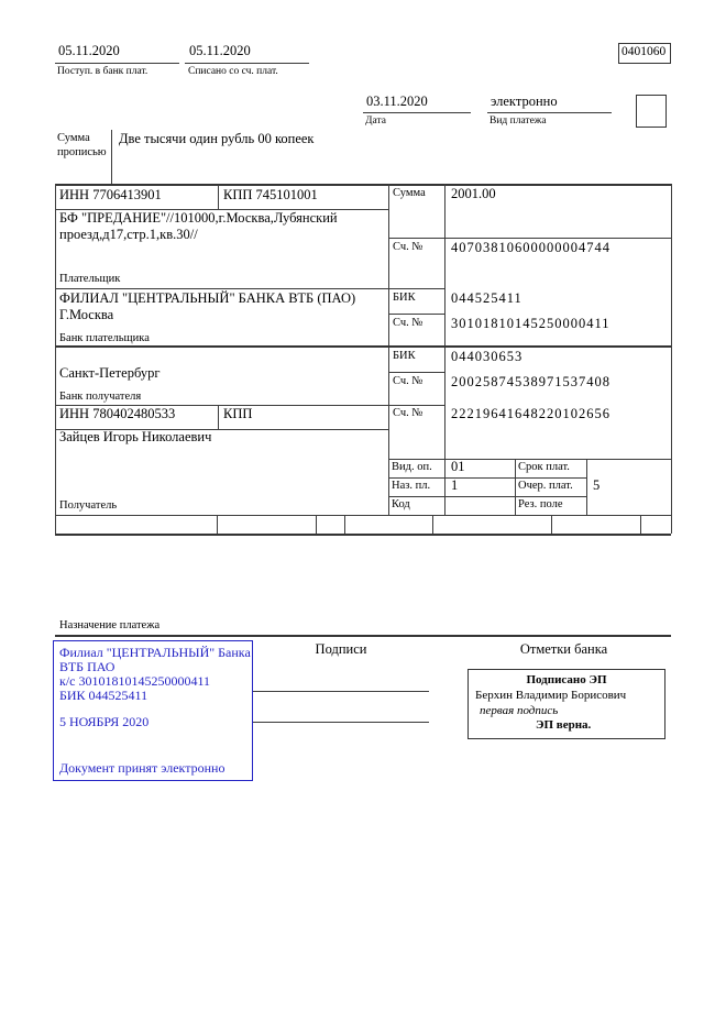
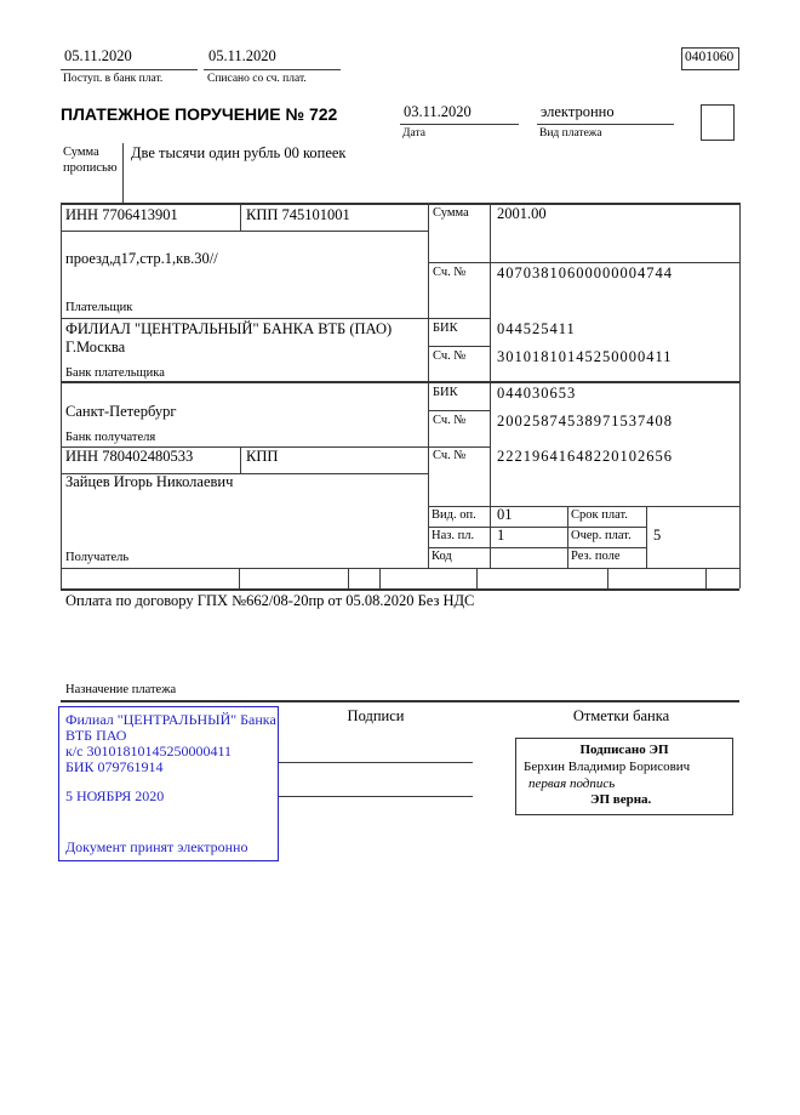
  05.11.2020
  Поступ. в банк плат.
  05.11.2020
  Списано со сч. плат.
  0401060
+ ПЛАТЕЖНОЕ ПОРУЧЕНИЕ № 722
  03.11.2020
  Дата
  электронно
  Вид платежа
  Сумма
  прописью
  Две тысячи один рубль 00 копеек
  ИНН 7706413901
  КПП 745101001
- БФ "ПРЕДАНИЕ"//101000,г.Москва,Лубянский
  проезд,д17,стр.1,кв.30//
  Плательщик
  Сумма
  2001.00
  Сч. №
  40703810600000004744
  ФИЛИАЛ "ЦЕНТРАЛЬНЫЙ" БАНКА ВТБ (ПАО)
  Г.Москва
  Банк плательщика
  БИК
  044525411
  Сч. №
  30101810145250000411
  Санкт-Петербург
  Банк получателя
  БИК
  044030653
  Сч. №
  20025874538971537408
  ИНН 780402480533
  КПП
  Зайцев Игорь Николаевич
  Получатель
  Сч. №
  22219641648220102656
  Вид. оп.
  01
  Срок плат.
  Наз. пл.
  1
  Очер. плат.
  5
  Код
  Рез. поле
+ Оплата по договору ГПХ №662/08-20пр от 05.08.2020 Без НДС
  Назначение платежа
  Филиал "ЦЕНТРАЛЬНЫЙ" Банка
  ВТБ ПАО
  к/с 30101810145250000411
- БИК 044525411
+ БИК 079761914
  5 НОЯБРЯ 2020
  Документ принят электронно
  Подписи
  Отметки банка
  Подписано ЭП
  Берхин Владимир Борисович
  первая подпись
  ЭП верна.
